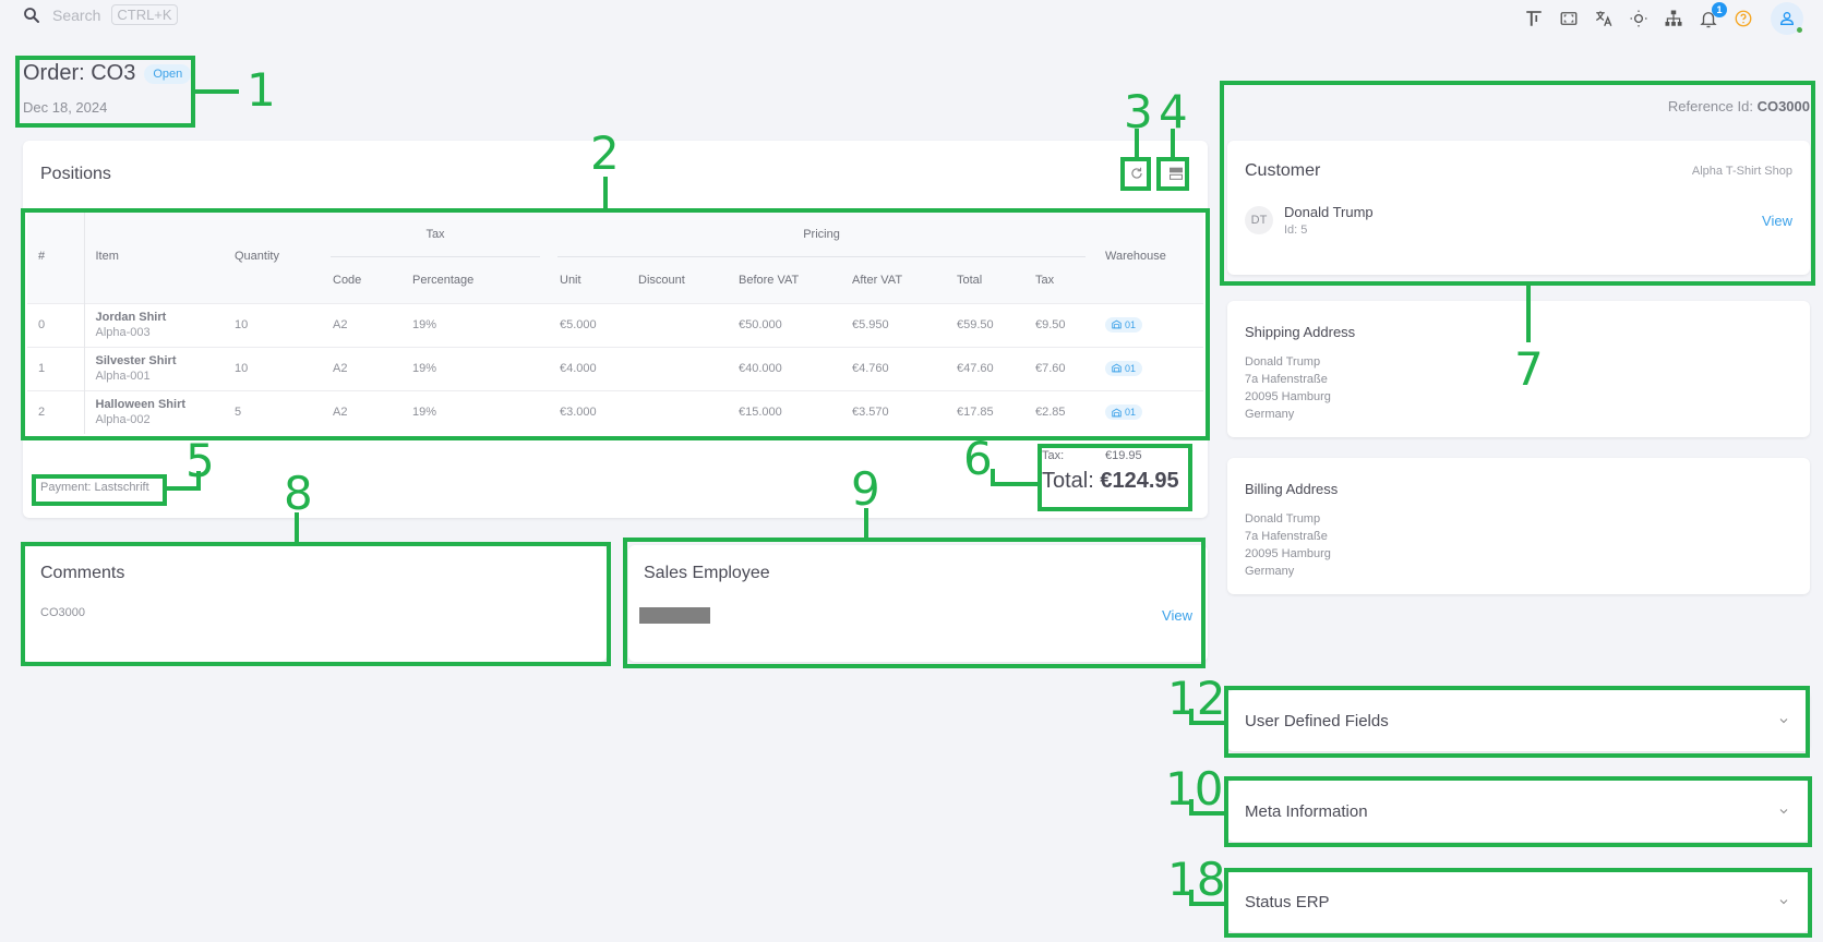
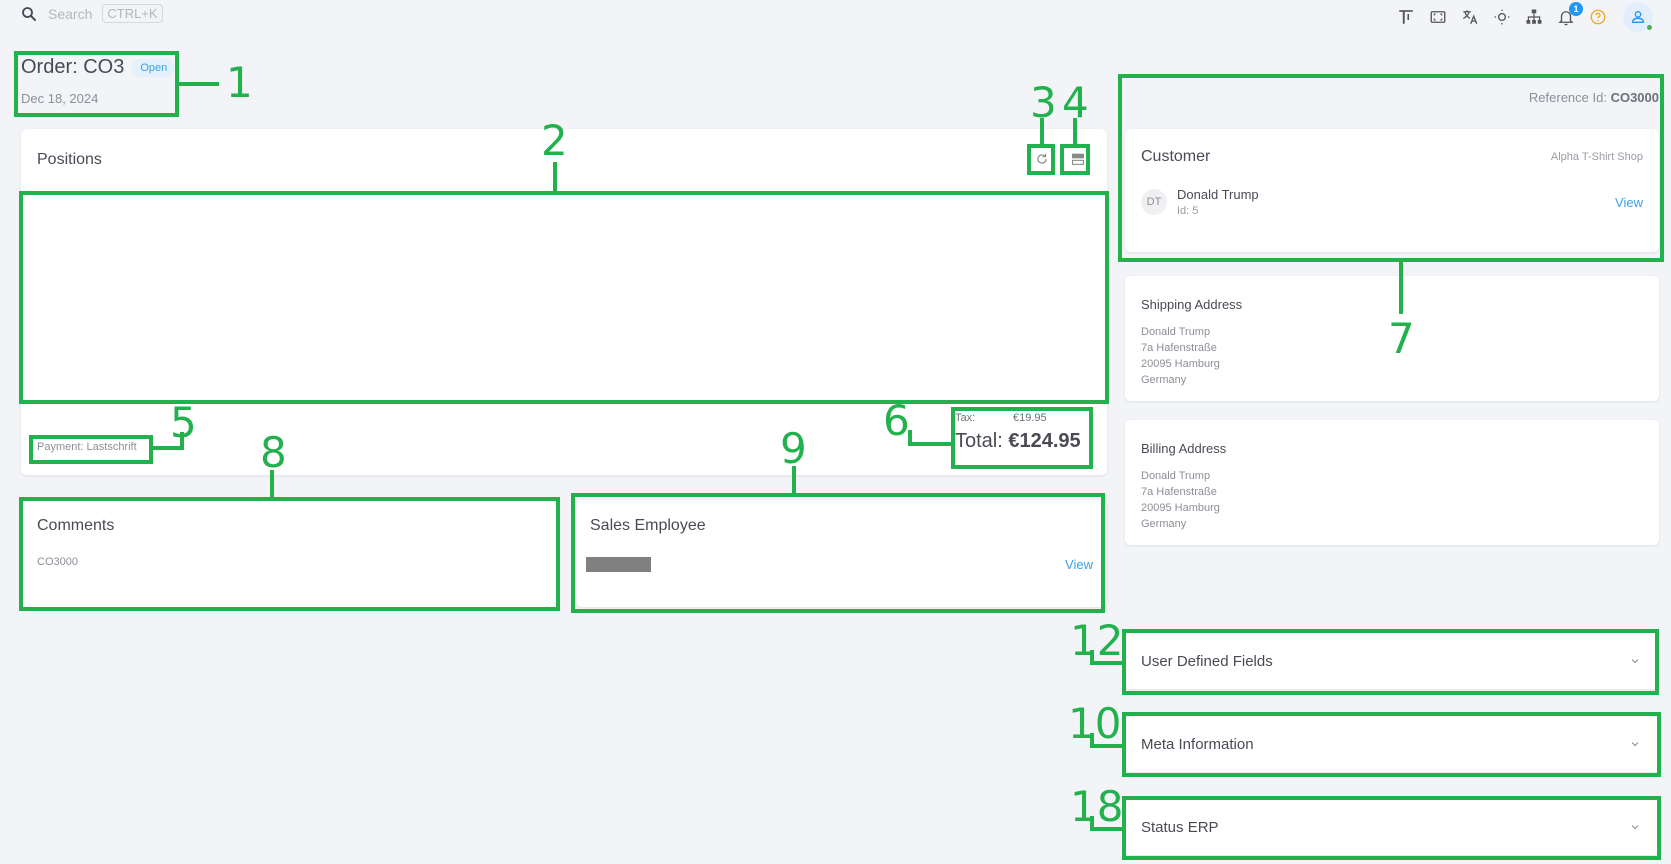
  Search
  CTRL+K
  1
  Order: CO3
  Open
  Dec 18, 2024
  Positions
- #	Item	Quantity	Tax	Pricing	Warehouse
- Code	Percentage	Unit	Discount	Before VAT	After VAT	Total	Tax
- 0	Jordan ShirtAlpha-003	10	A2	19%	€5.000		€50.000	€5.950	€59.50	€9.50	01
- 1	Silvester ShirtAlpha-001	10	A2	19%	€4.000		€40.000	€4.760	€47.60	€7.60	01
- 2	Halloween ShirtAlpha-002	5	A2	19%	€3.000		€15.000	€3.570	€17.85	€2.85	01
  Payment: Lastschrift
  Tax:
  €19.95
  Total: €124.95
  Comments
  CO3000
  Sales Employee
  View
  Reference Id: CO3000
  Customer
  Alpha T-Shirt Shop
  DT
  Donald Trump
  Id: 5
  View
  Shipping Address
  Donald Trump
  7a Hafenstraße
  20095 Hamburg
  Germany
  Billing Address
  Donald Trump
  7a Hafenstraße
  20095 Hamburg
  Germany
  User Defined Fields
  Meta Information
  Status ERP
  1
  2
  3
  4
  5
  6
  7
  8
  9
  12
  10
  18
